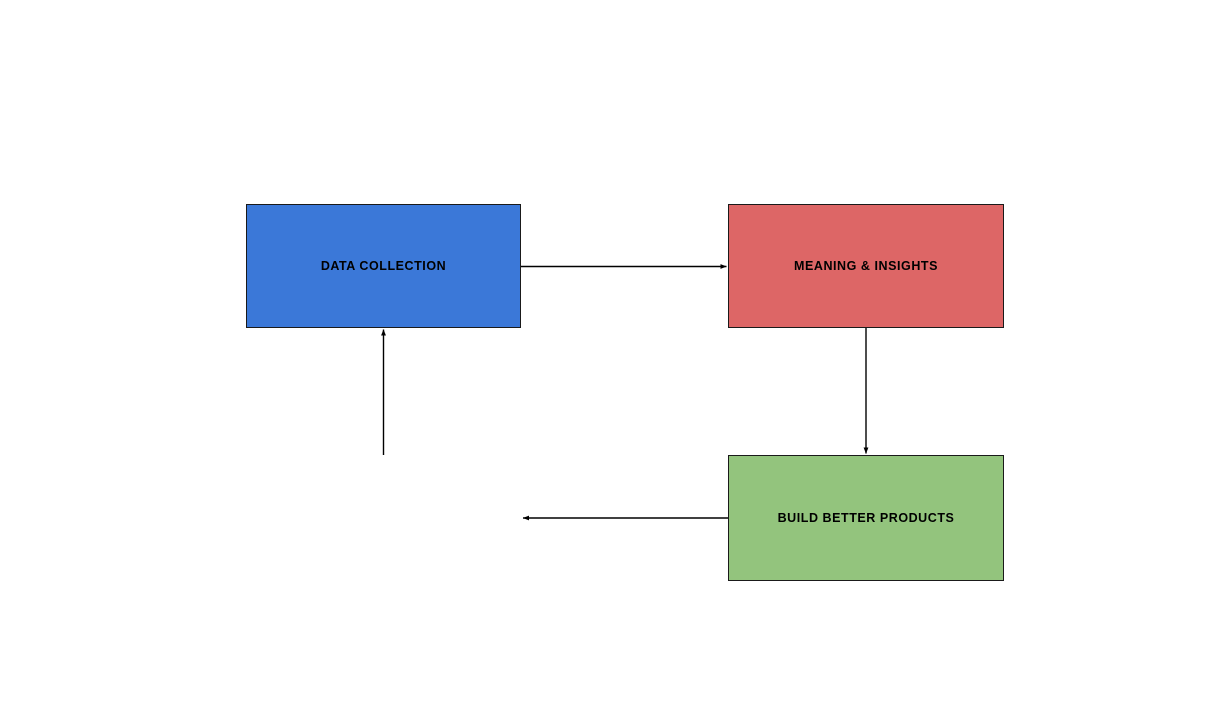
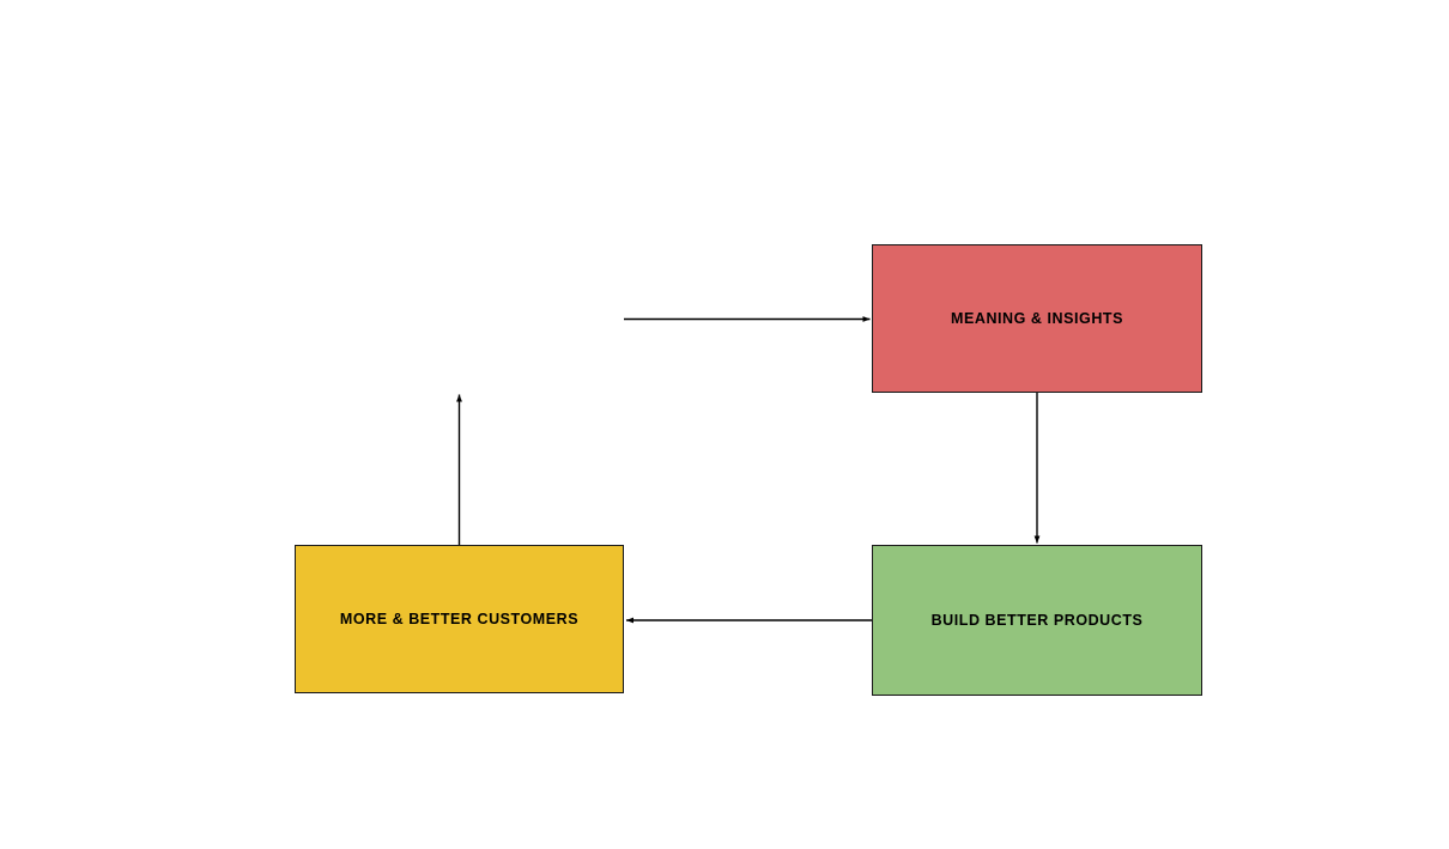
- DATA COLLECTION
  MEANING & INSIGHTS
  BUILD BETTER PRODUCTS
+ MORE & BETTER CUSTOMERS
